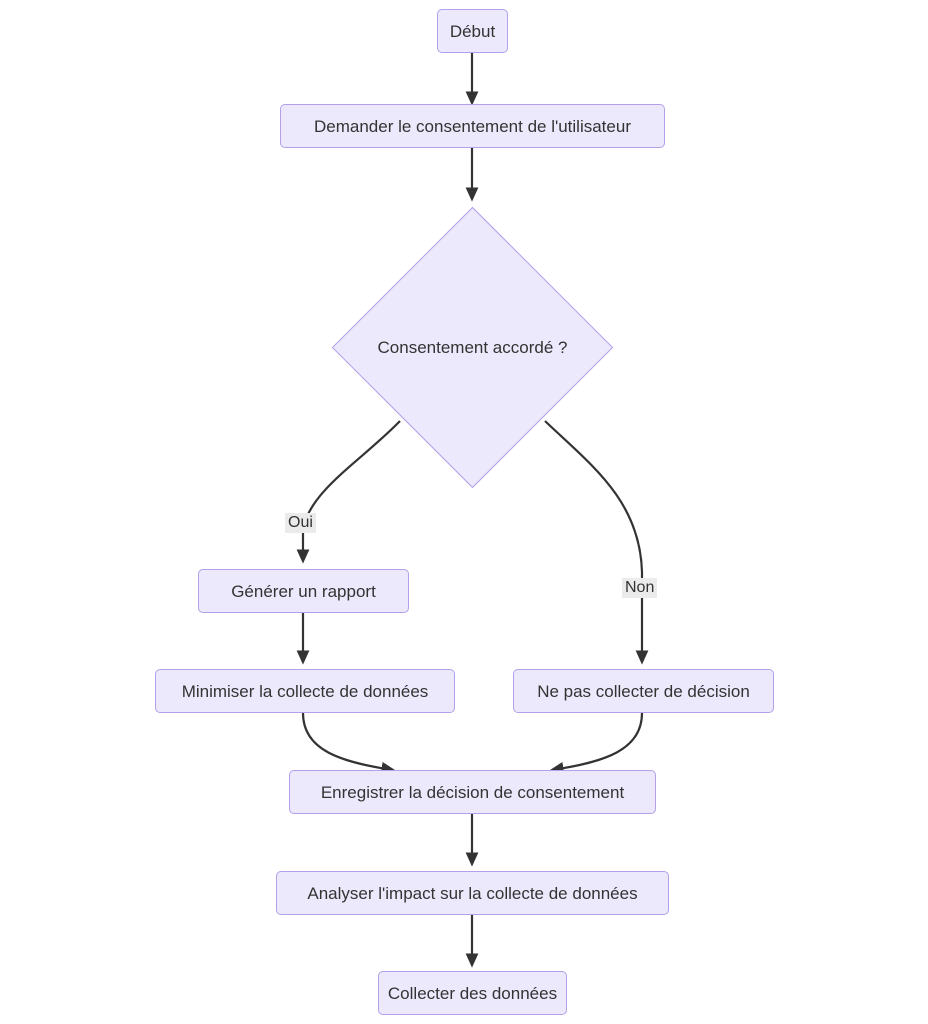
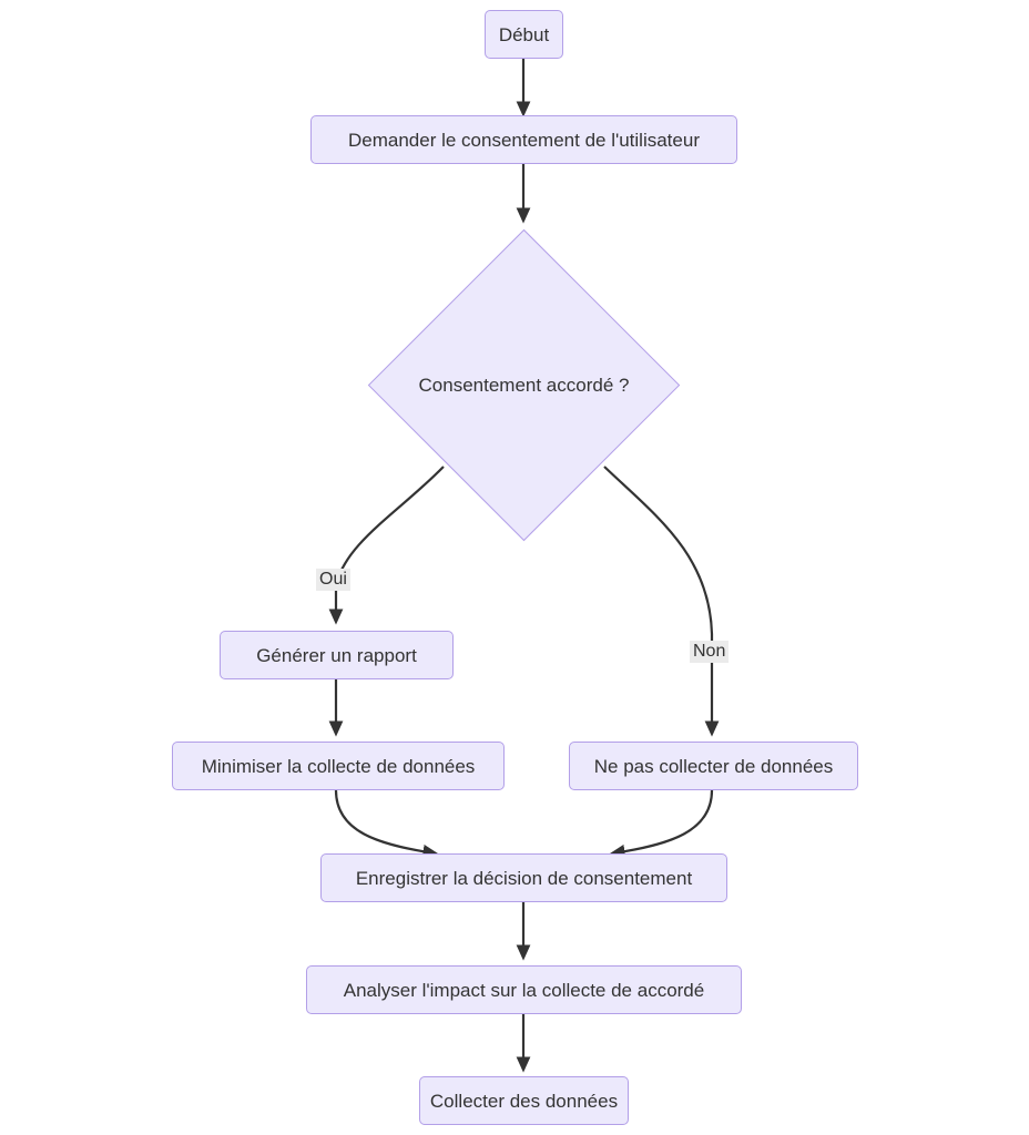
  Début
  Demander le consentement de l'utilisateur
  Consentement accordé ?
  Oui
  Non
  Générer un rapport
  Minimiser la collecte de données
- Ne pas collecter de décision
+ Ne pas collecter de données
  Enregistrer la décision de consentement
- Analyser l'impact sur la collecte de données
+ Analyser l'impact sur la collecte de accordé
  Collecter des données
